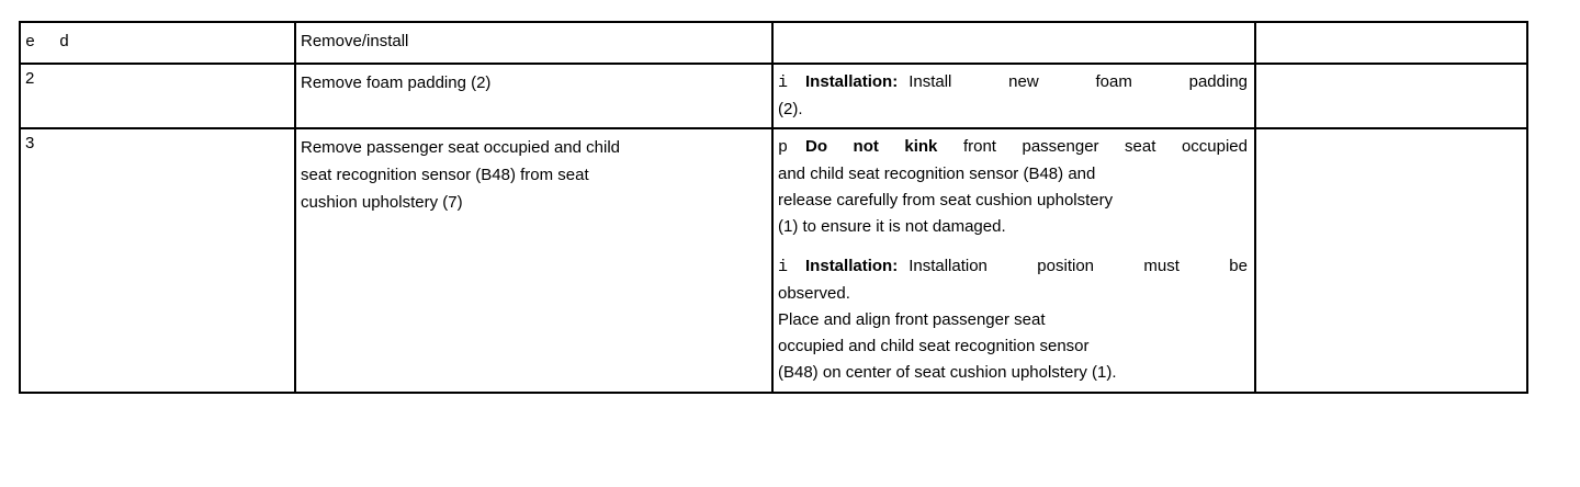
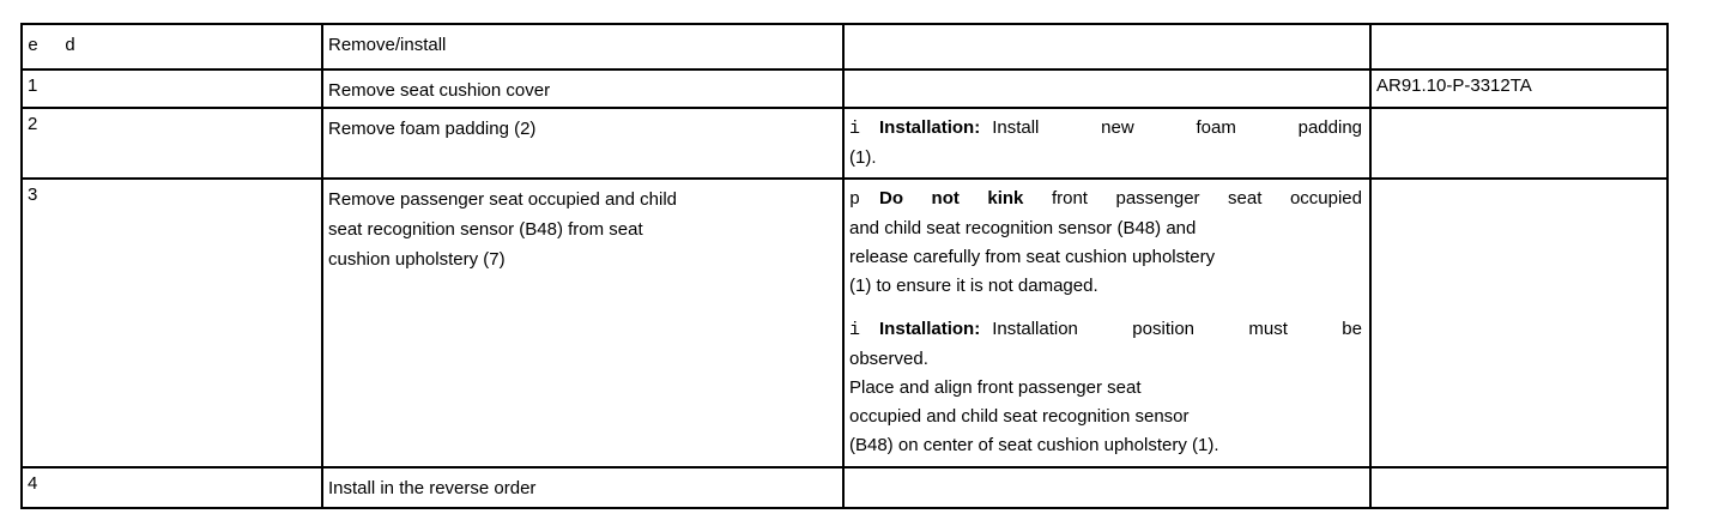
  e d	Remove/install
+ 1	Remove seat cushion cover		AR91.10-P-3312TA
- 2	Remove foam padding (2)	i Installation: Install new foam padding (2).
+ 2	Remove foam padding (2)	i Installation: Install new foam padding (1).
  3	Remove passenger seat occupied and child seat recognition sensor (B48) from seat cushion upholstery (7)	p Do not kink front passenger seat occupied and child seat recognition sensor (B48) and release carefully from seat cushion upholstery (1) to ensure it is not damaged. i Installation: Installation position must be observed. Place and align front passenger seat occupied and child seat recognition sensor (B48) on center of seat cushion upholstery (1).
+ 4	Install in the reverse order
